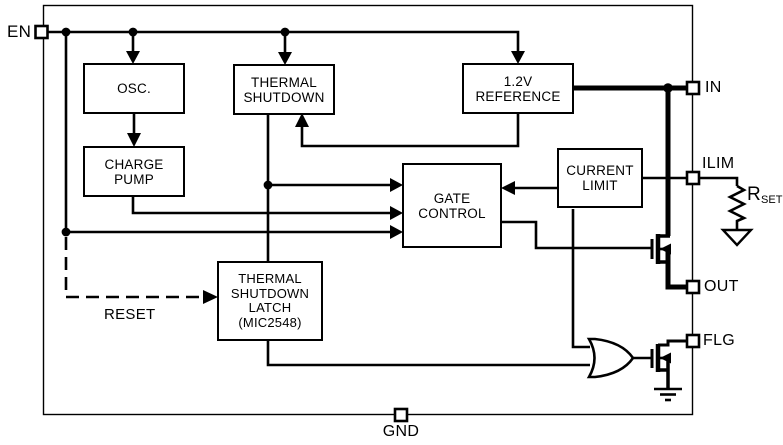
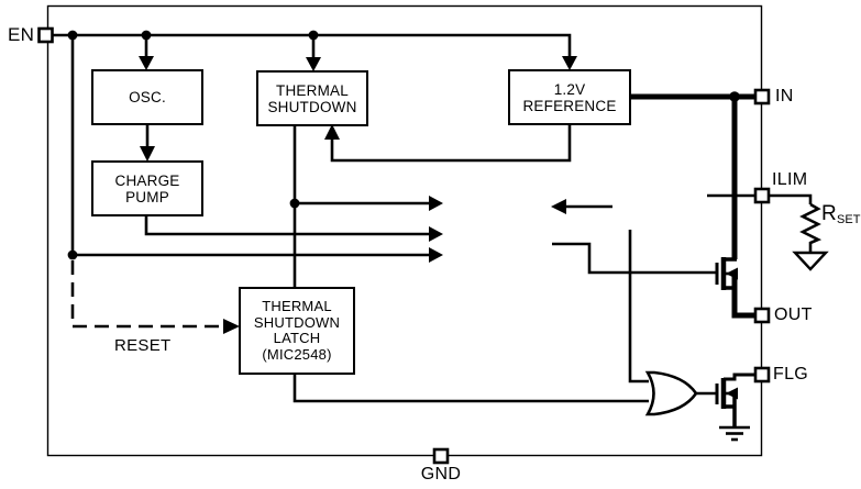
  OSC.
  CHARGE
  PUMP
  THERMAL
  SHUTDOWN
  1.2V
  REFERENCE
- GATE
- CONTROL
- CURRENT
- LIMIT
  THERMAL
  SHUTDOWN
  LATCH
  (MIC2548)
  EN
  IN
  ILIM
  OUT
  FLG
  GND
  RESET
  RSET
